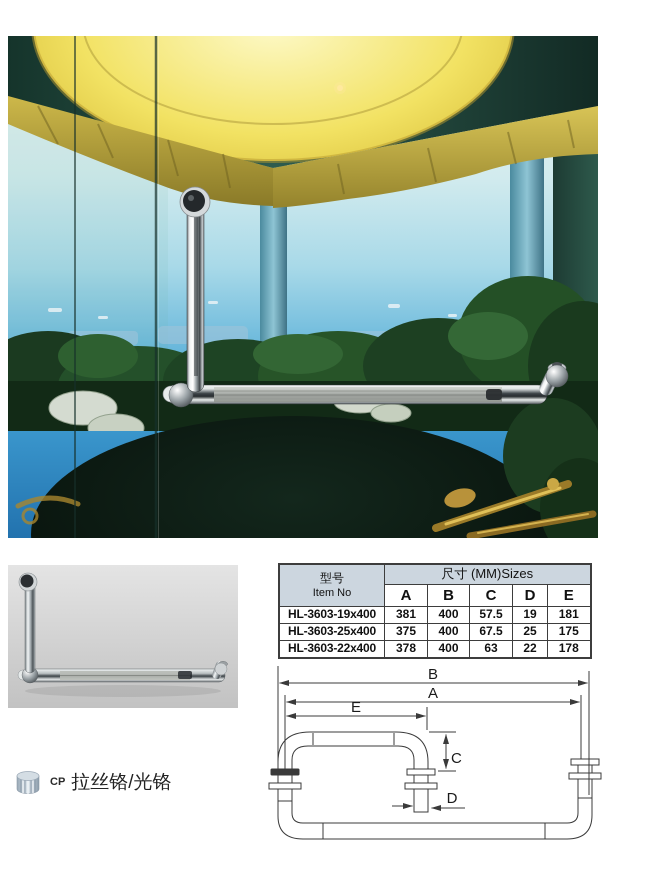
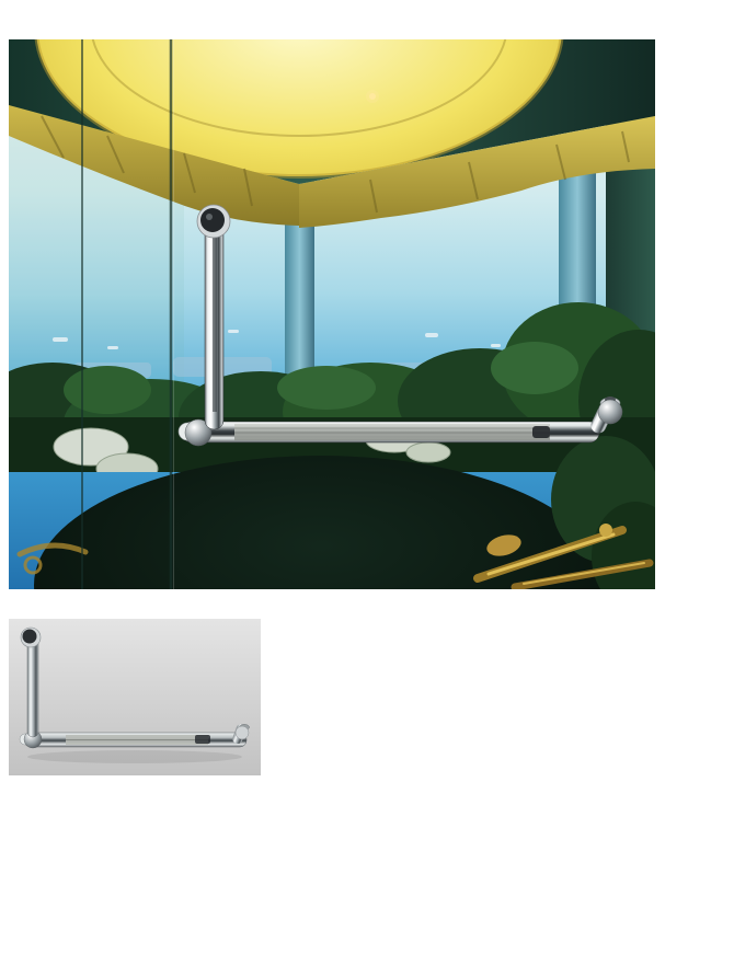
- 型号 Item No	尺寸 (MM)Sizes
- A	B	C	D	E
- HL-3603-19x400	381	400	57.5	19	181
- HL-3603-25x400	375	400	67.5	25	175
- HL-3603-22x400	378	400	63	22	178
- CP
- 拉丝铬/光铬
- B
- A
- E
- C
- D
